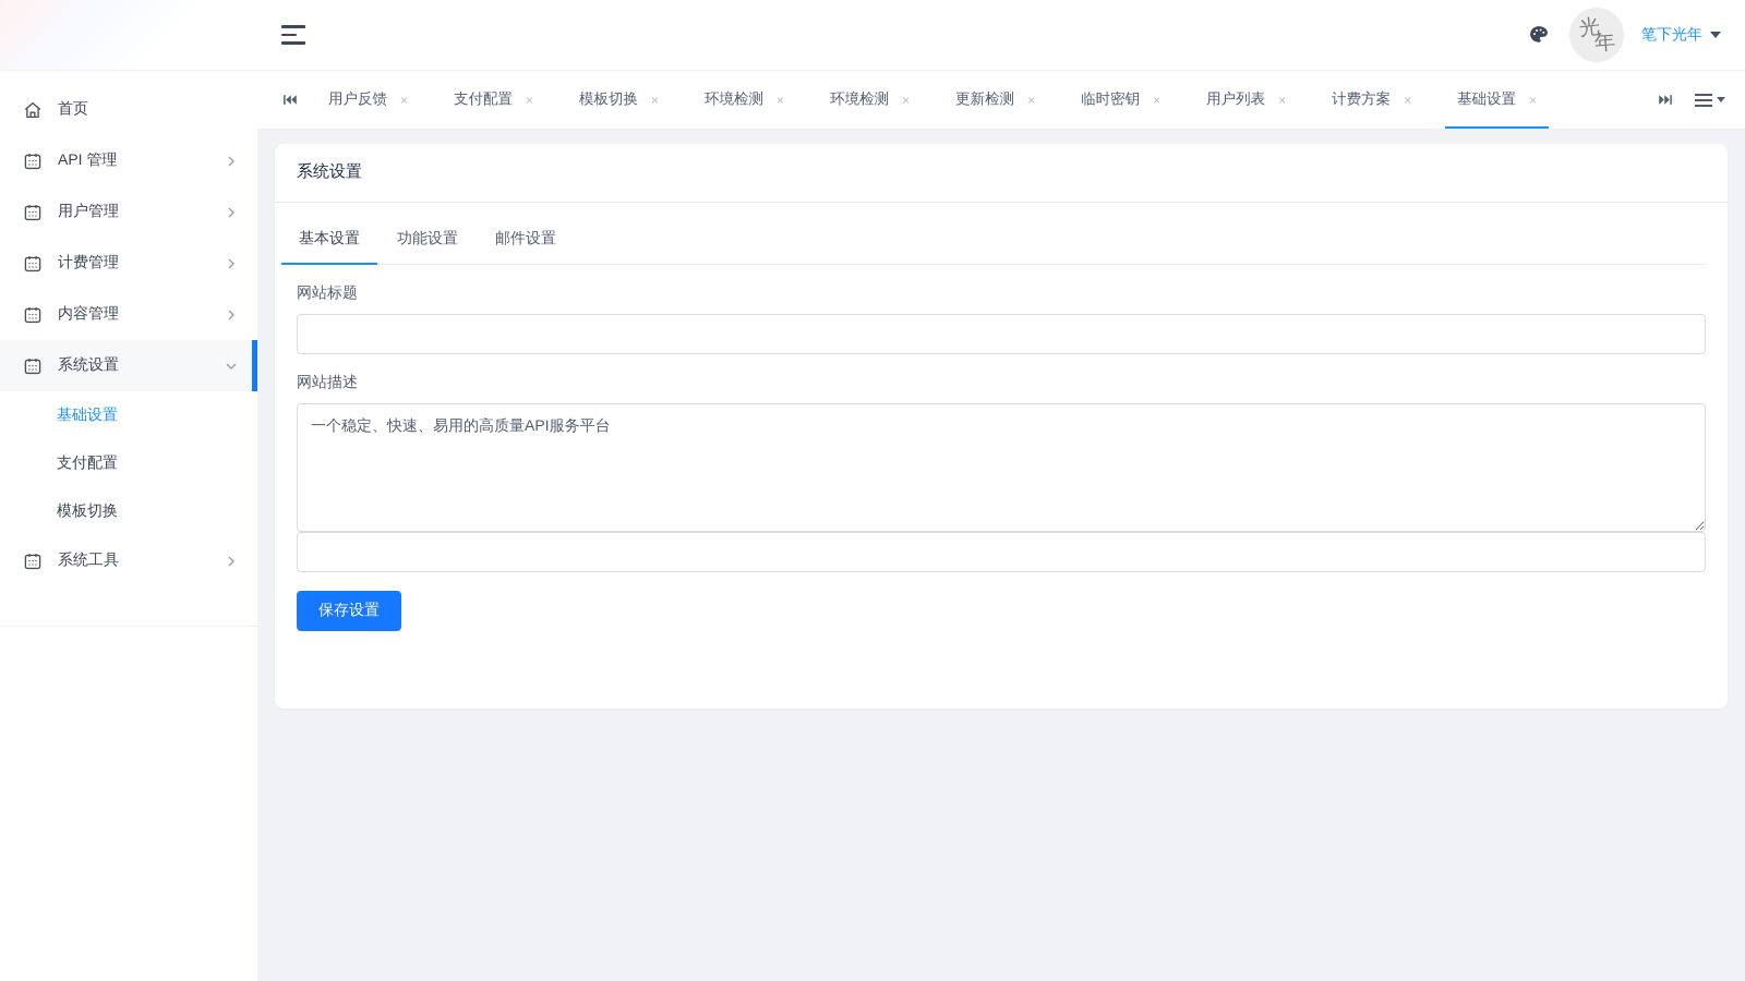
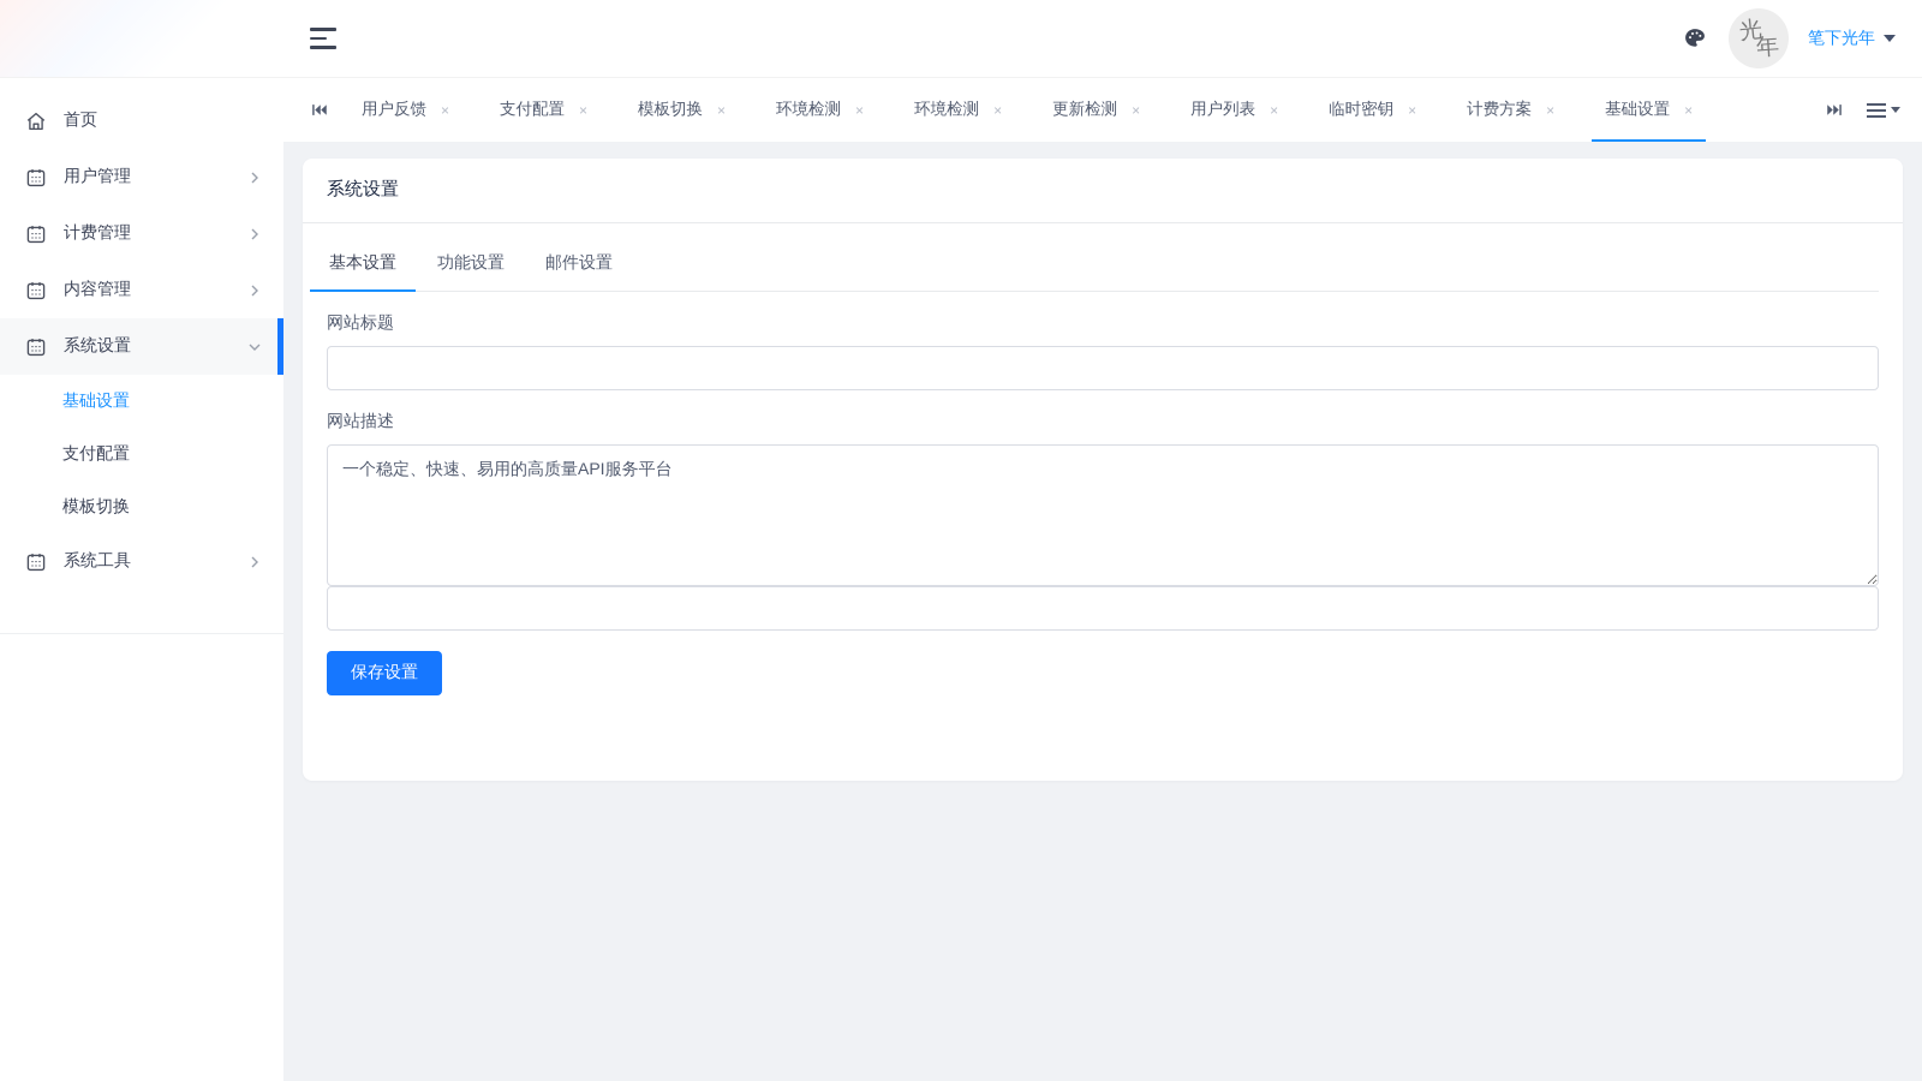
  首页
- API 管理
  用户管理
  计费管理
  内容管理
  系统设置
  基础设置
  支付配置
  模板切换
  系统工具
  笔下光年
  用户反馈
  ×
  支付配置
  ×
  模板切换
  ×
  环境检测
  ×
  环境检测
  ×
  更新检测
  ×
- 临时密钥
+ 用户列表
  ×
- 用户列表
+ 临时密钥
  ×
  计费方案
  ×
  基础设置
  ×
  系统设置
  基本设置
  功能设置
  邮件设置
  网站标题
  网站描述
  一个稳定、快速、易用的高质量API服务平台
  保存设置
